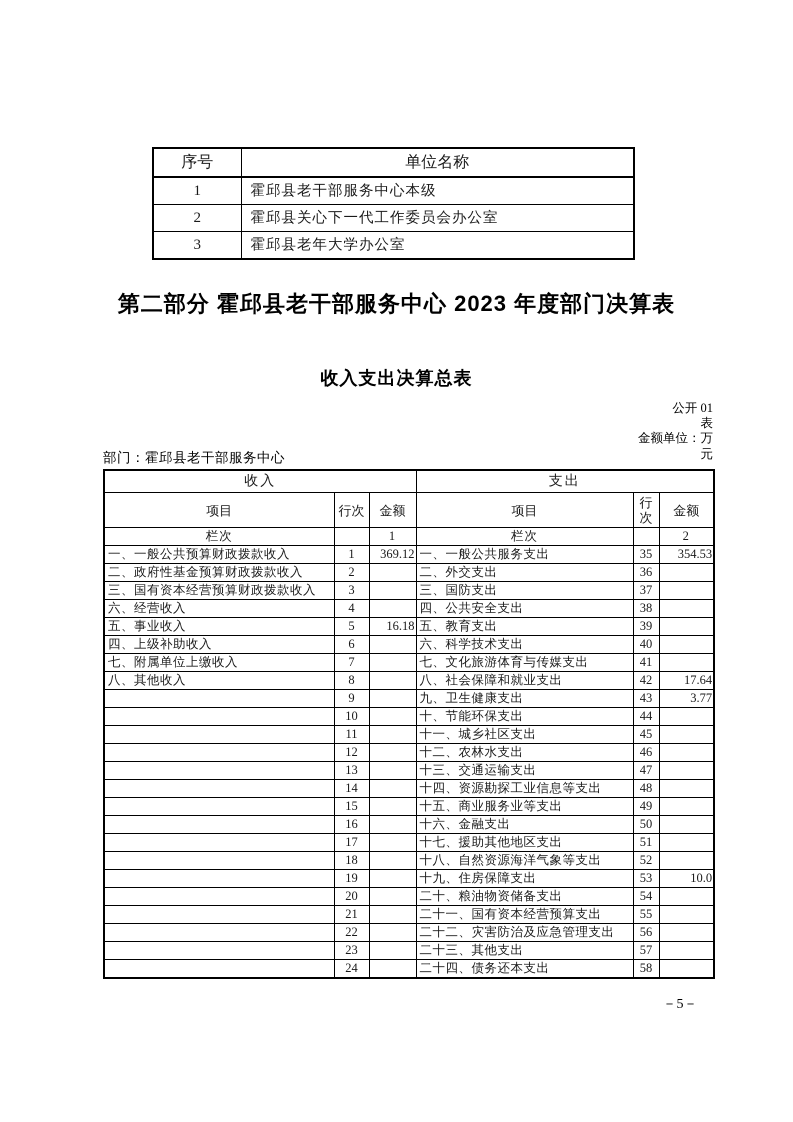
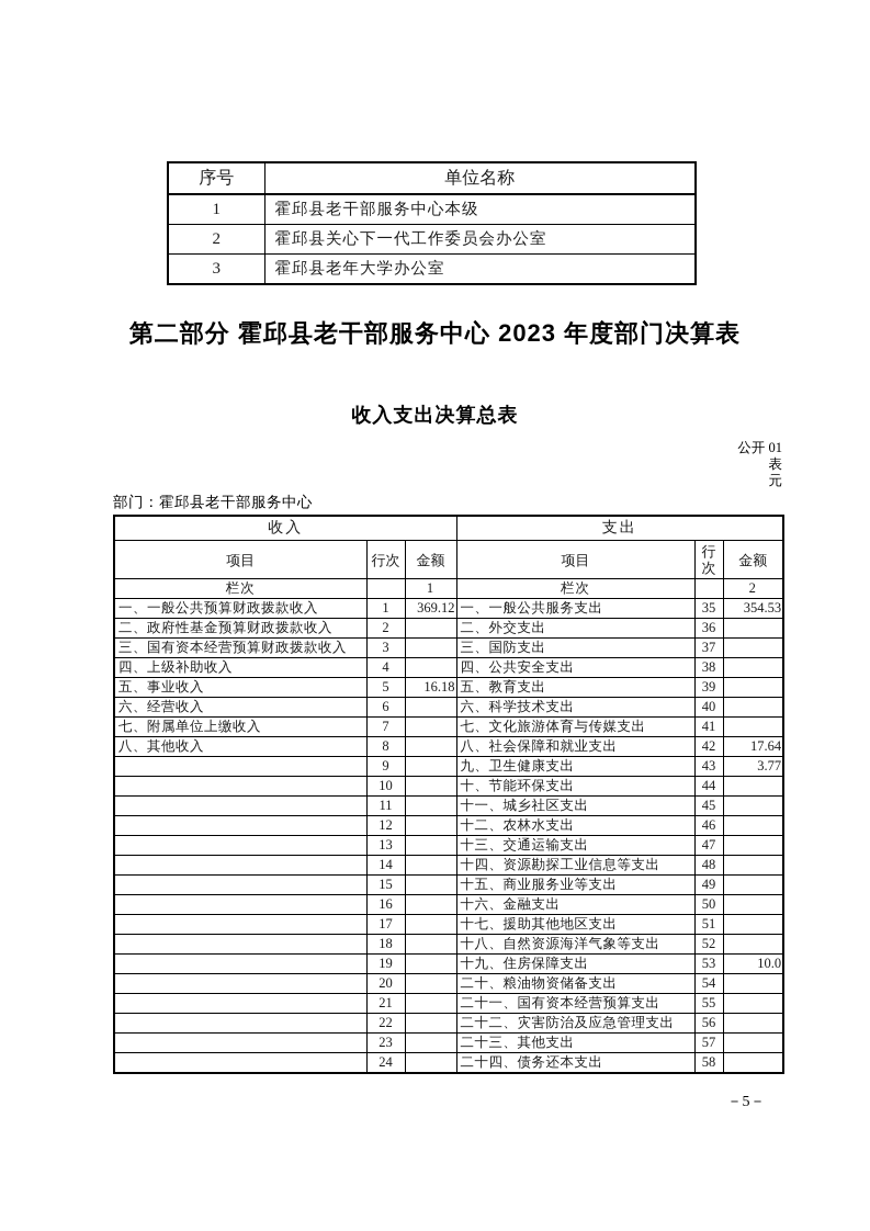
  序号	单位名称
  1	霍邱县老干部服务中心本级
  2	霍邱县关心下一代工作委员会办公室
  3	霍邱县老年大学办公室
  第二部分 霍邱县老干部服务中心 2023 年度部门决算表
  收入支出决算总表
  公开 01
  表
- 金额单位：万
  元
  部门：霍邱县老干部服务中心
  收入	支出
  项目	行次	金额	项目	行次	金额
  栏次		1	栏次		2
  一、一般公共预算财政拨款收入	1	369.12	一、一般公共服务支出	35	354.53
  二、政府性基金预算财政拨款收入	2		二、外交支出	36
  三、国有资本经营预算财政拨款收入	3		三、国防支出	37
- 六、经营收入	4		四、公共安全支出	38
+ 四、上级补助收入	4		四、公共安全支出	38
  五、事业收入	5	16.18	五、教育支出	39
- 四、上级补助收入	6		六、科学技术支出	40
+ 六、经营收入	6		六、科学技术支出	40
  七、附属单位上缴收入	7		七、文化旅游体育与传媒支出	41
  八、其他收入	8		八、社会保障和就业支出	42	17.64
  	9		九、卫生健康支出	43	3.77
  	10		十、节能环保支出	44
  	11		十一、城乡社区支出	45
  	12		十二、农林水支出	46
  	13		十三、交通运输支出	47
  	14		十四、资源勘探工业信息等支出	48
  	15		十五、商业服务业等支出	49
  	16		十六、金融支出	50
  	17		十七、援助其他地区支出	51
  	18		十八、自然资源海洋气象等支出	52
  	19		十九、住房保障支出	53	10.0
  	20		二十、粮油物资储备支出	54
  	21		二十一、国有资本经营预算支出	55
  	22		二十二、灾害防治及应急管理支出	56
  	23		二十三、其他支出	57
  	24		二十四、债务还本支出	58
  －5－
